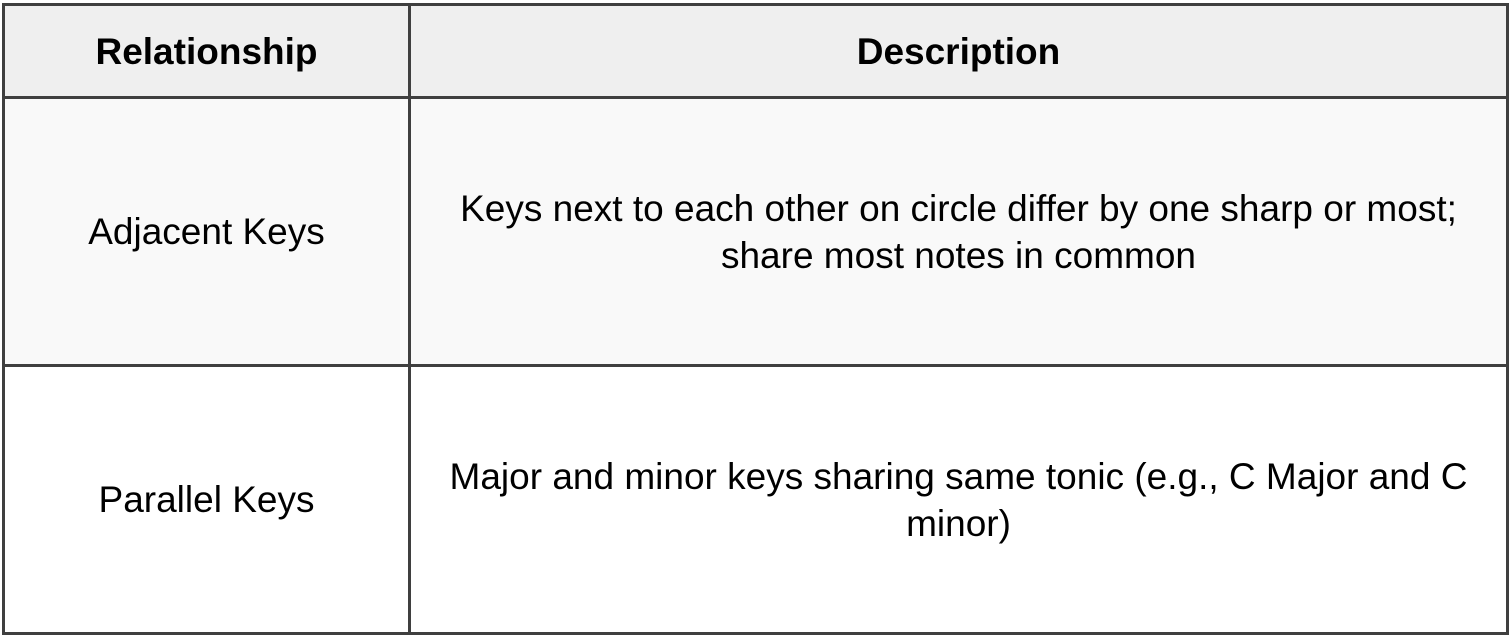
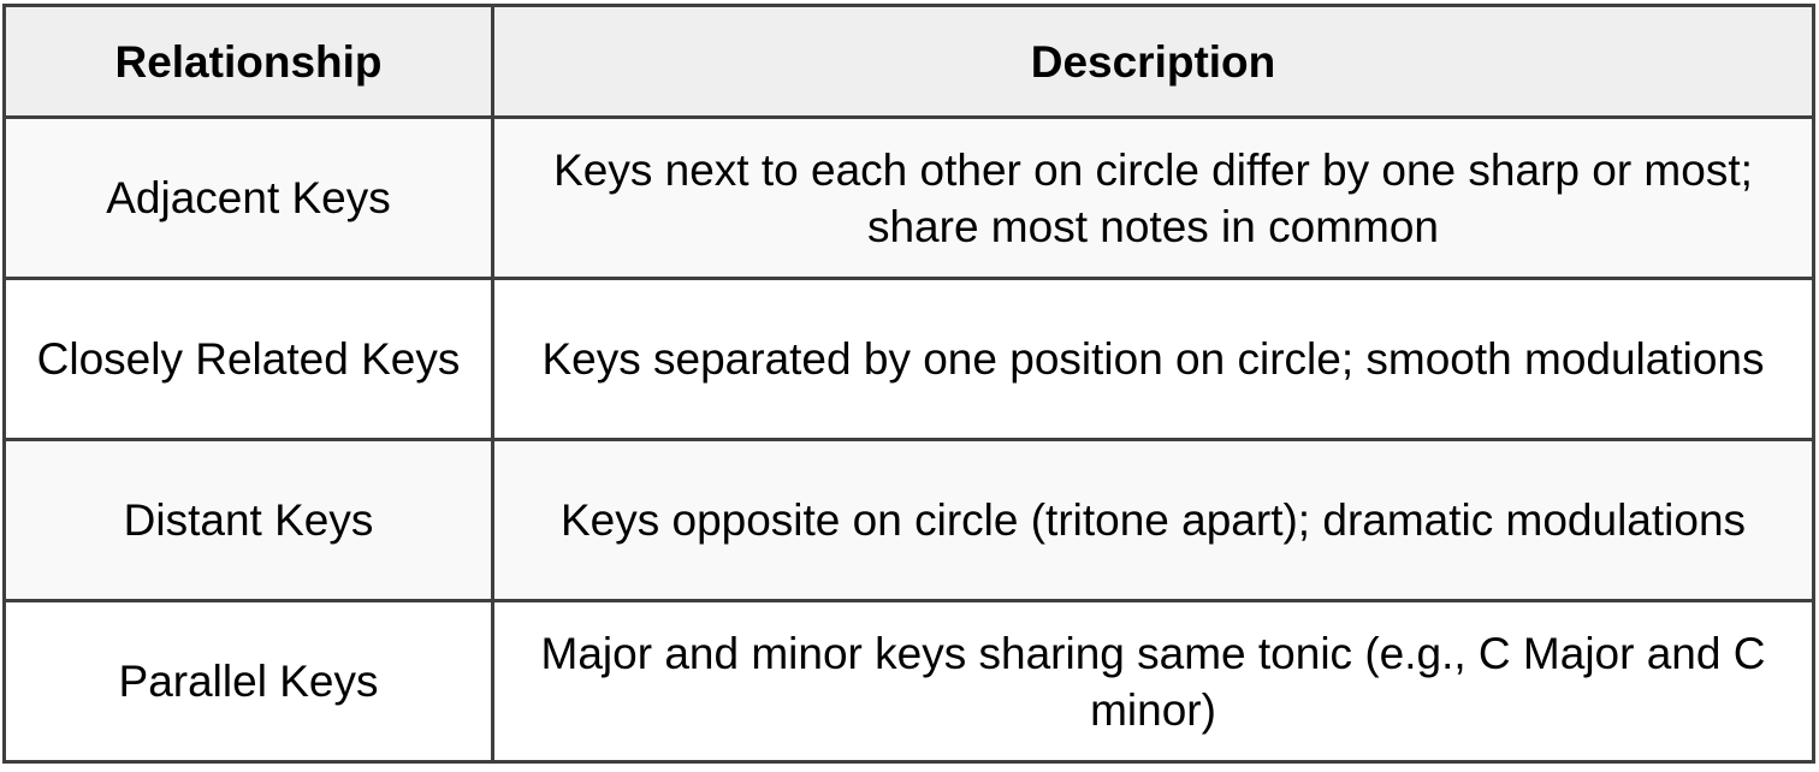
  Relationship	Description
  Adjacent Keys	Keys next to each other on circle differ by one sharp or most; share most notes in common
+ Closely Related Keys	Keys separated by one position on circle; smooth modulations
+ Distant Keys	Keys opposite on circle (tritone apart); dramatic modulations
  Parallel Keys	Major and minor keys sharing same tonic (e.g., C Major and C minor)
